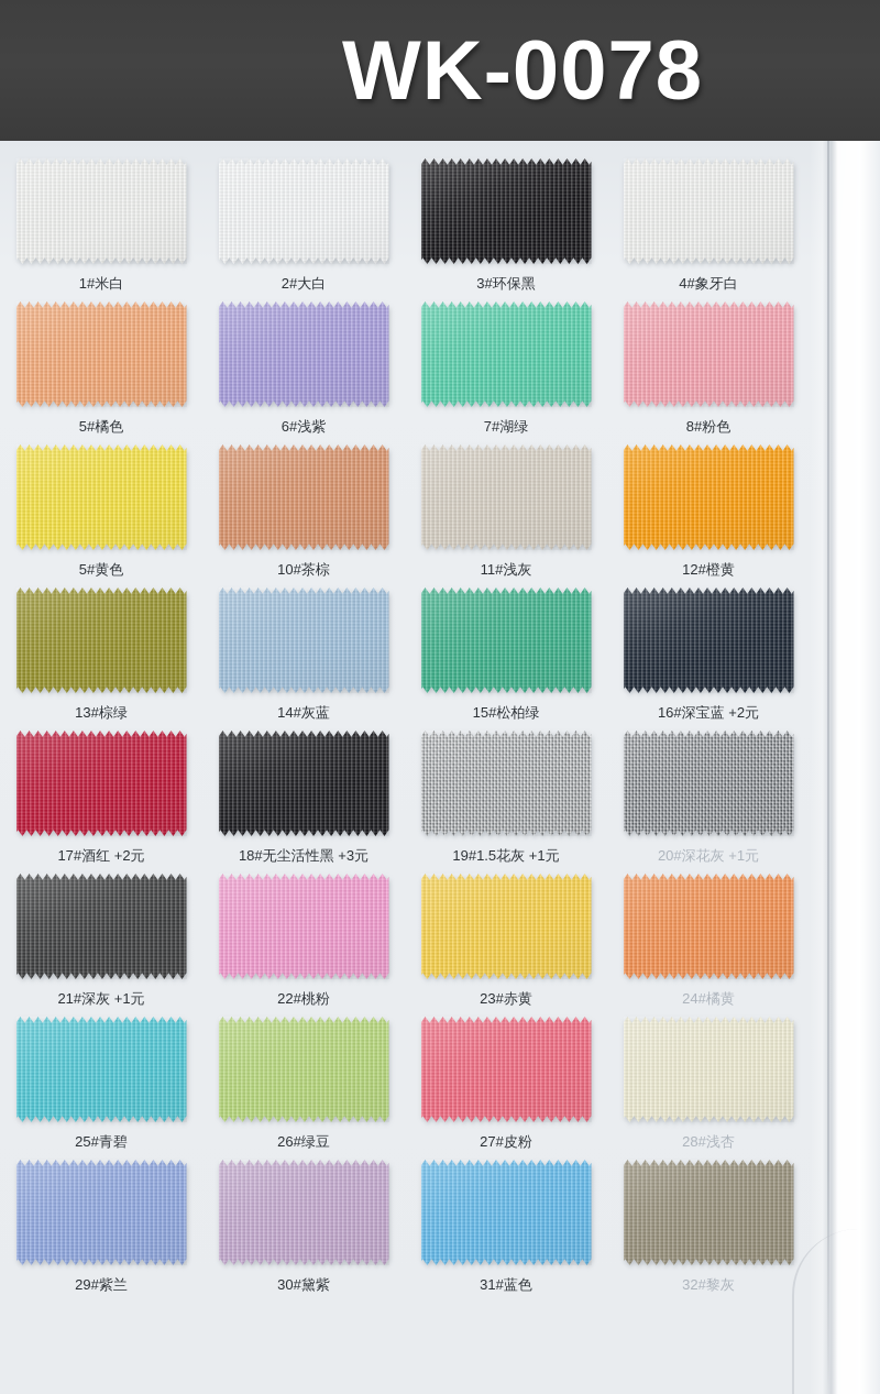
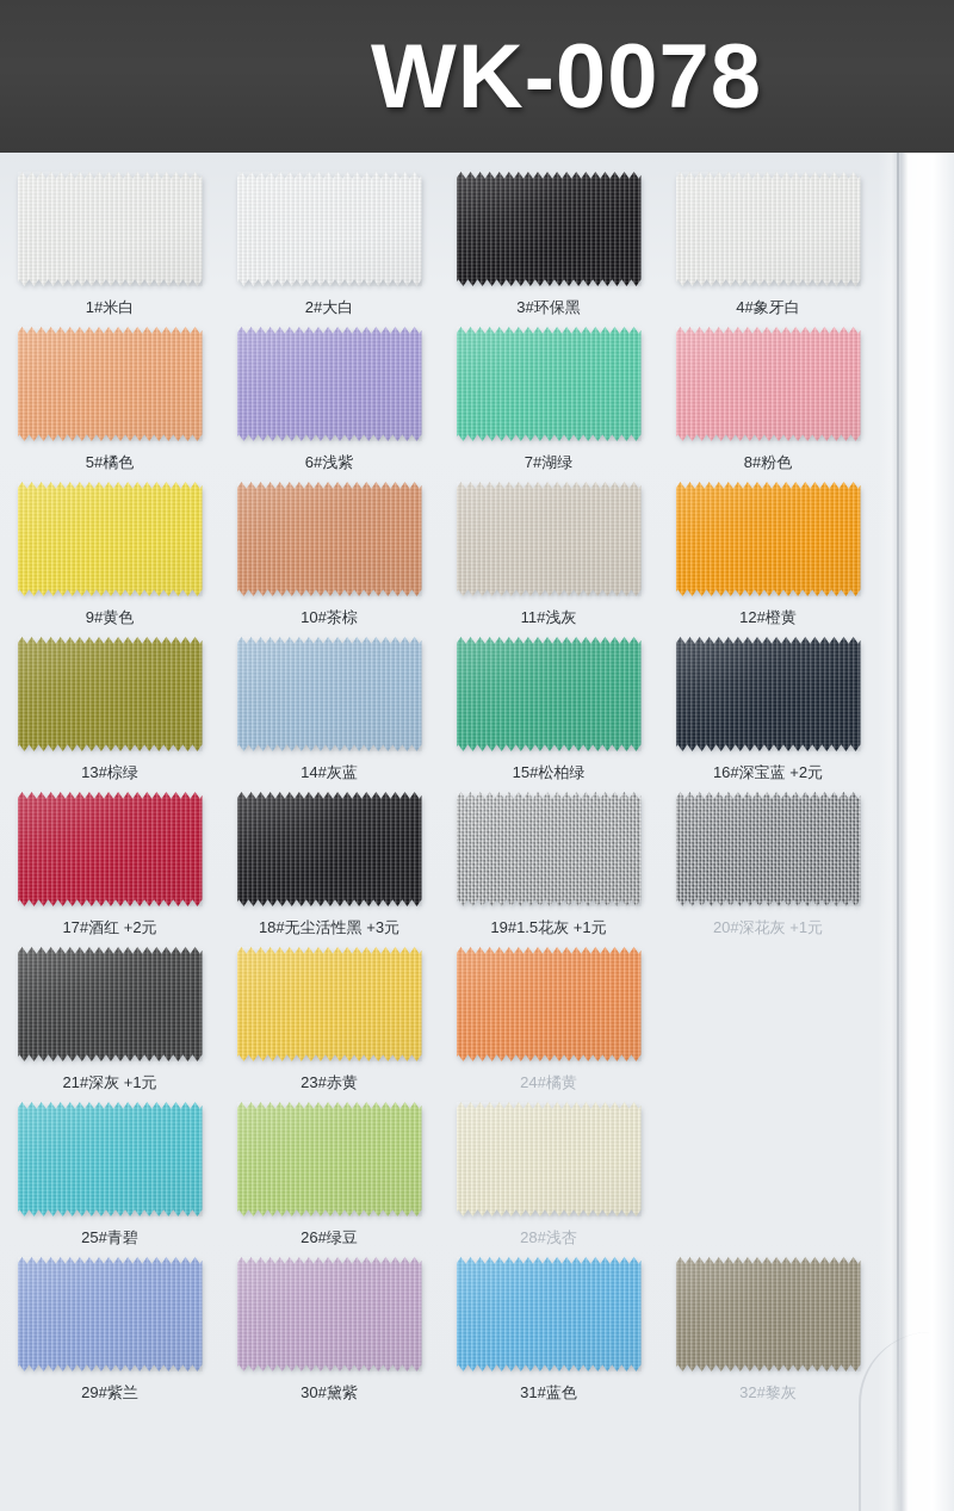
  WK-0078
  1#米白
  2#大白
  3#环保黑
  4#象牙白
  5#橘色
  6#浅紫
  7#湖绿
  8#粉色
- 5#黄色
+ 9#黄色
  10#茶棕
  11#浅灰
  12#橙黄
  13#棕绿
  14#灰蓝
  15#松柏绿
  16#深宝蓝 +2元
  17#酒红 +2元
  18#无尘活性黑 +3元
  19#1.5花灰 +1元
  20#深花灰 +1元
  21#深灰 +1元
- 22#桃粉
  23#赤黄
  24#橘黄
  25#青碧
  26#绿豆
- 27#皮粉
  28#浅杏
  29#紫兰
  30#黛紫
  31#蓝色
  32#黎灰
